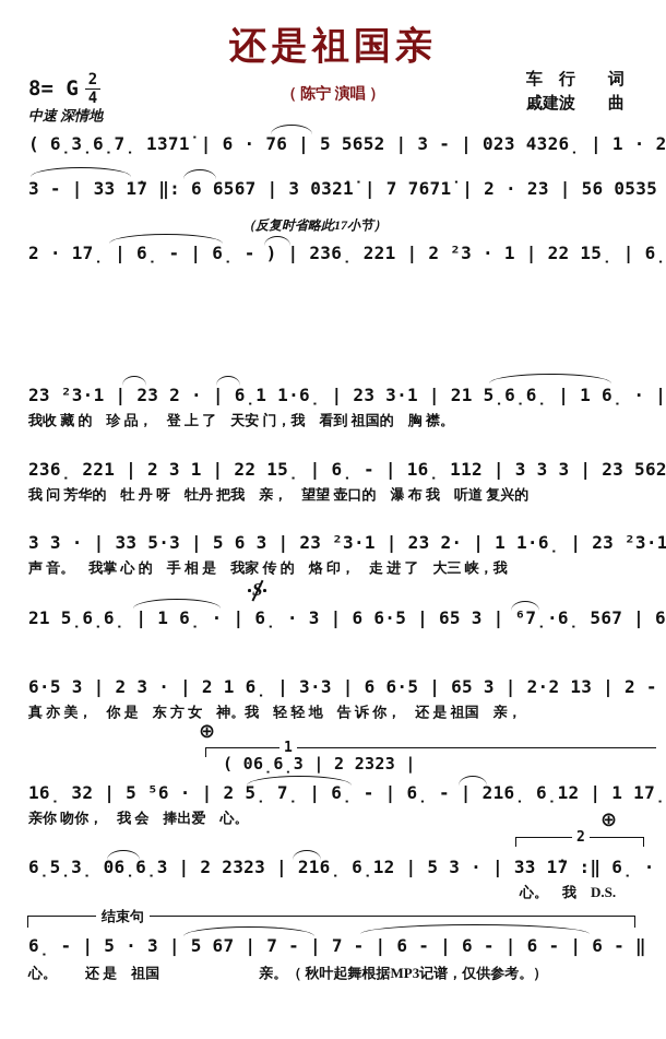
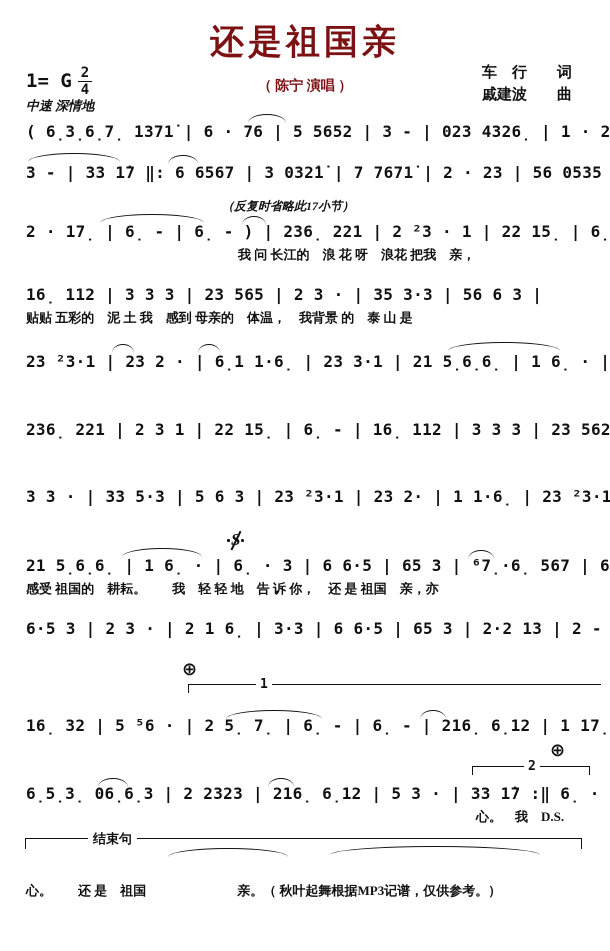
  还是祖国亲
  （ 陈宁 演唱 ）
- 8= G
+ 1= G
  2
  4
  中速 深情地
  车 行 词
  戚建波 曲
  ( 6̣3̣6̣7̣ 1371̇ | 6 · 76 | 5 5652 | 3 - | 023 4326̣ | 1 · 2
  3 - | 33 1̇7 ‖: 6 6567 | 3 032̇1̇ | 7 7671̇ | 2 · 23 | 56 0535
  （反复时省略此17小节）
  2 · 17̣ | 6̣ - | 6̣ - ) | 236̣ 221 | 2 ²3 · 1 | 22 15̣ | 6̣
+ 我 问 长江的 浪 花 呀 浪花 把我 亲，
+ 16̣ 112 | 3 3 3 | 23 565 | 2 3 · | 35 3·3 | 56 6 3 |
+ 贴贴 五彩的 泥 土 我 感到 母亲的 体温， 我背景 的 泰 山 是
  23 ²3·1 | 23 2 · | 6̣1 1·6̣ | 23 3·1 | 21 5̣6̣6̣ | 1 6̣ · |
- 我收 藏 的 珍 品， 登 上 了 天安 门，我 看到 祖国的 胸 襟。
  236̣ 221 | 2 3 1 | 22 15̣ | 6̣ - | 16̣ 112 | 3 3 3 | 23 562
- 我 问 芳华的 牡 丹 呀 牡丹 把我 亲， 望望 壶口的 瀑 布 我 听道 复兴的
  3 3 · | 33 5·3 | 5 6 3 | 23 ²3·1 | 23 2· | 1 1·6̣ | 23 ²3·1
- 声 音。 我掌 心 的 手 相 是 我家 传 的 烙 印， 走 进 了 大三 峡，我
  21 5̣6̣6̣ | 1 6̣ · | 6̣ · 3 | 6 6·5 | 65 3 | ⁶7̣·6̣ 567 | 6
+ 感受 祖国的 耕耘。 我 轻 轻 地 告 诉 你， 还 是 祖国 亲，亦
  6·5 3 | 2 3 · | 2 1 6̣ | 3·3 | 6 6·5 | 65 3 | 2·2 13 | 2 -
- 真 亦 美， 你 是 东 方 女 神。我 轻 轻 地 告 诉 你， 还 是 祖国 亲，
  ⊕
  1
- ( 06̣6̣3 | 2 2323 |
  16̣ 32 | 5 ⁵6 · | 2 5̣ 7̣ | 6̣ - | 6̣ - | 216̣ 6̣12 | 1 17̣
- 亲你 吻你， 我 会 捧出爱 心。
  ⊕
  2
  6̣5̣3̣ 06̣6̣3 | 2 2323 | 216̣ 6̣12 | 5 3 · | 33 1̇7 :‖ 6̣ ·
  心。 我 D.S.
  结束句
- 6̣ - | 5 · 3 | 5 67 | 7 - | 7 - | 6 - | 6 - | 6 - | 6 - ‖
  心。 还 是 祖国 亲。（ 秋叶起舞根据MP3记谱，仅供参考。）
